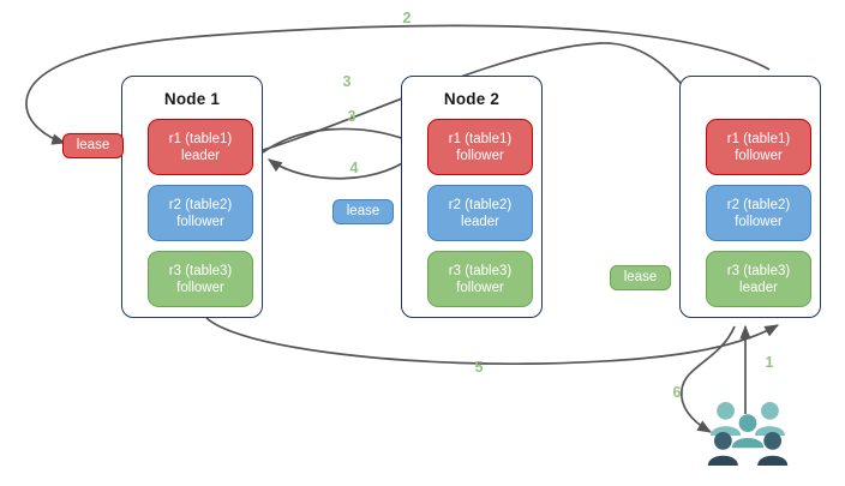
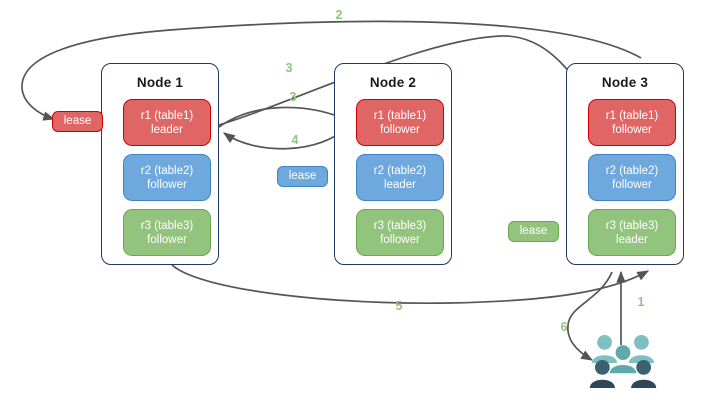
  Node 1
  r1 (table1)
  leader
  r2 (table2)
  follower
  r3 (table3)
  follower
  Node 2
  r1 (table1)
  follower
  r2 (table2)
  leader
  r3 (table3)
  follower
+ Node 3
  r1 (table1)
  follower
  r2 (table2)
  follower
  r3 (table3)
  leader
  lease
  lease
  lease
  1
  2
  3
  3
  4
  5
  6
